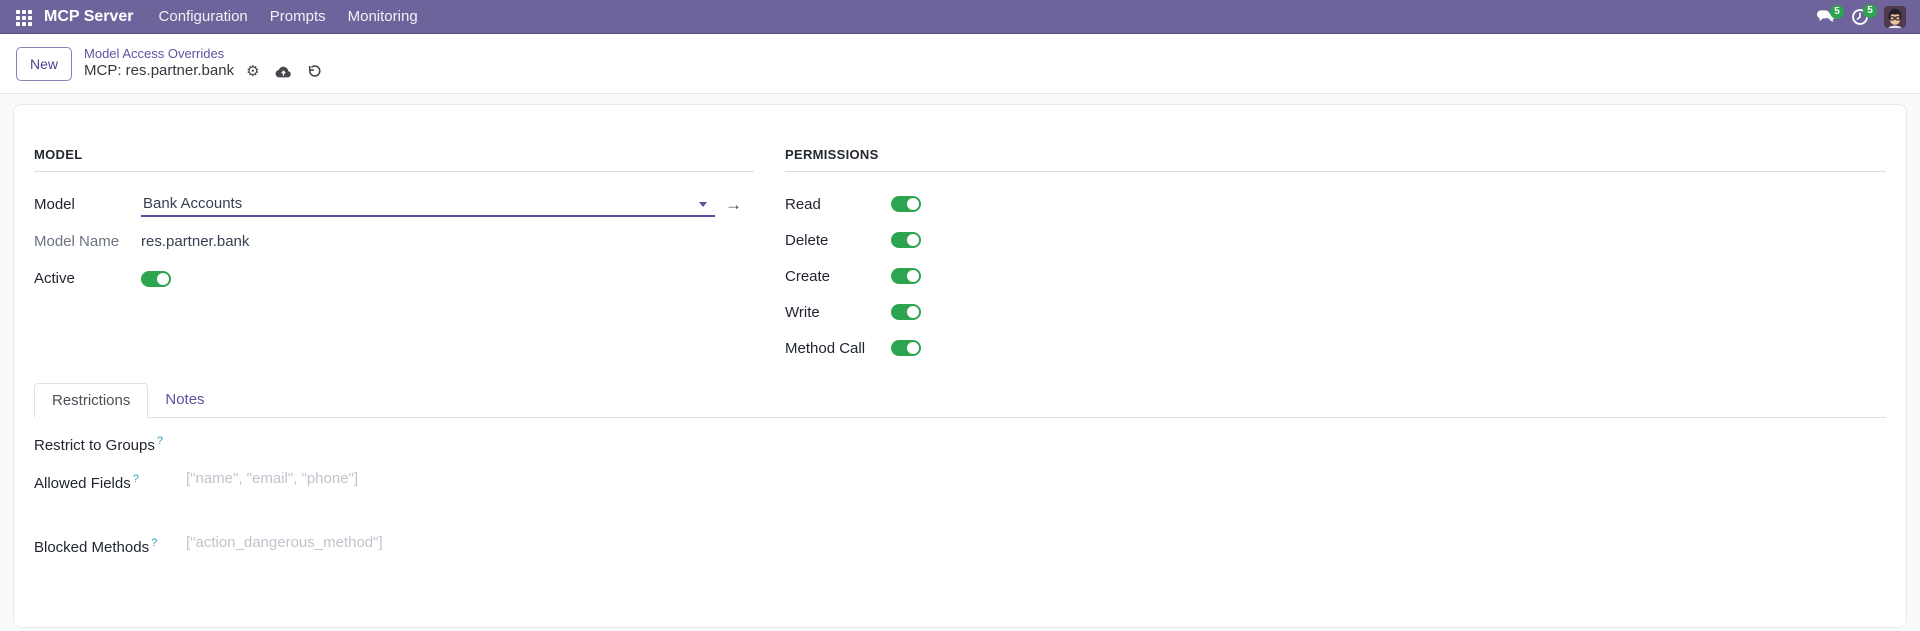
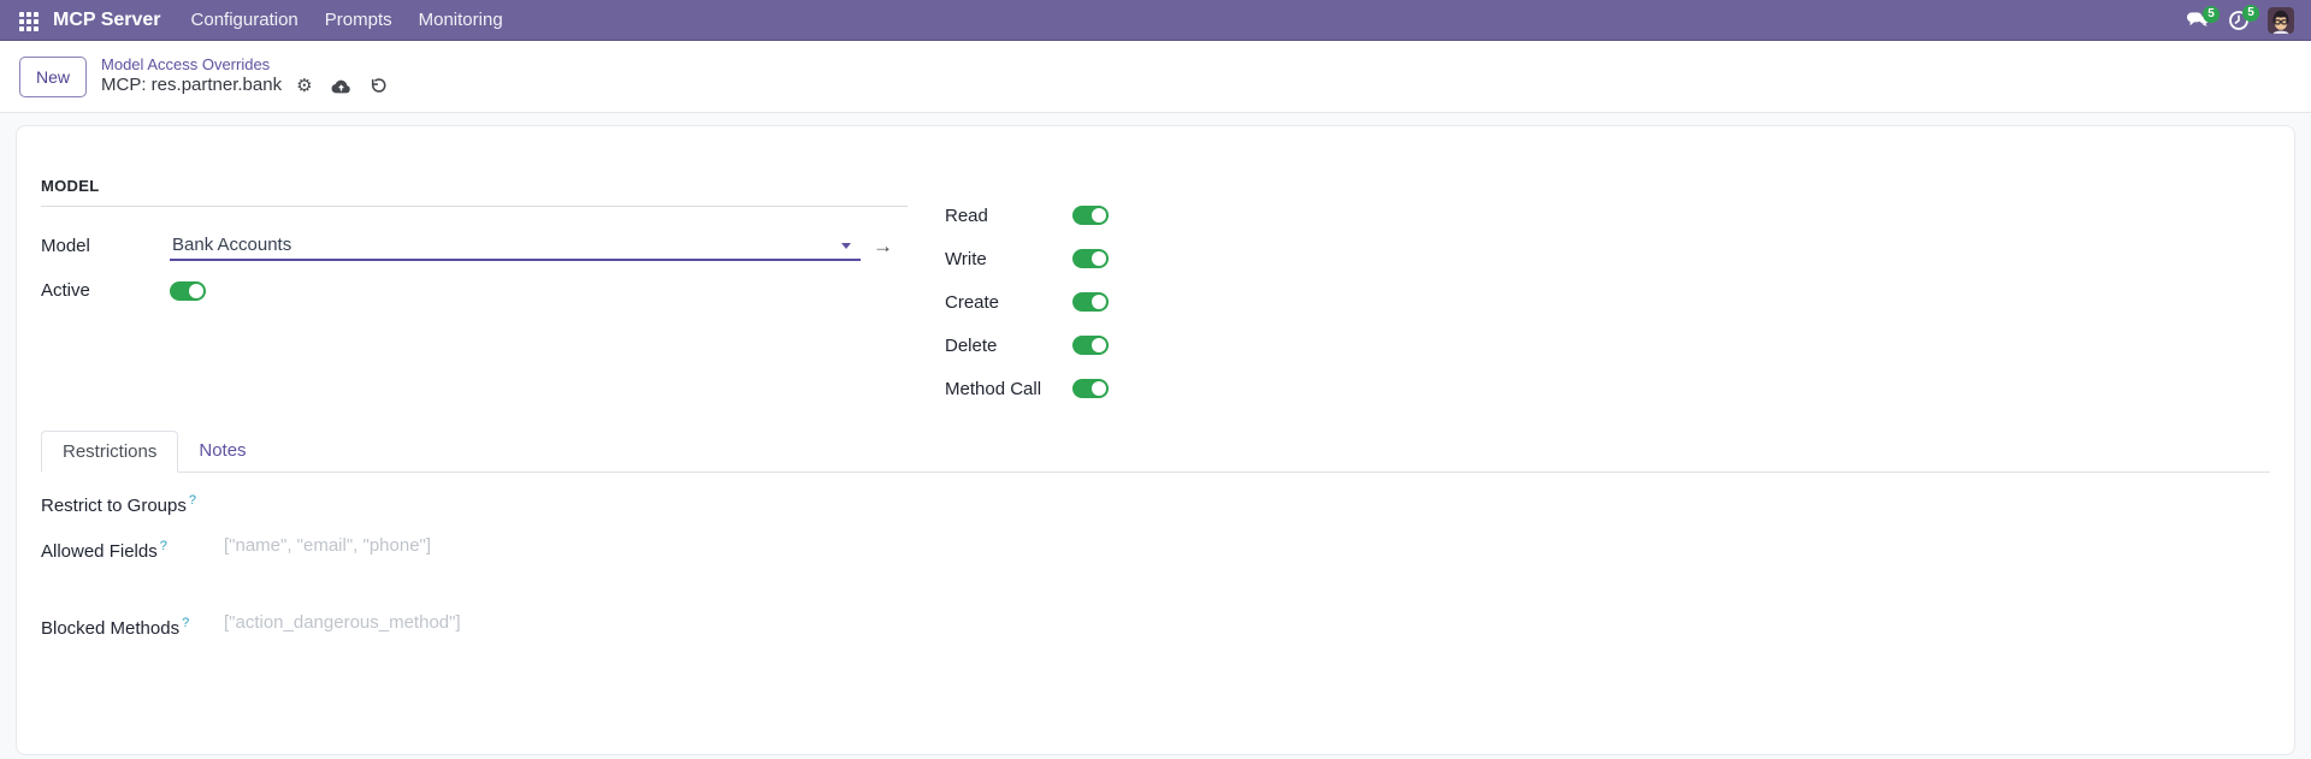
  MCP Server
  Configuration
  Prompts
  Monitoring
  5
  5
  New
  Model Access Overrides
  MCP: res.partner.bank
  ⚙
  MODEL
  Model
  Bank Accounts
  →
- Model Name
- res.partner.bank
  Active
- PERMISSIONS
  Read
- Delete
+ Write
  Create
- Write
+ Delete
  Method Call
  Restrictions
  Notes
  Restrict to Groups ?
  Allowed Fields ?
  ["name", "email", "phone"]
  Blocked Methods ?
  ["action_dangerous_method"]
